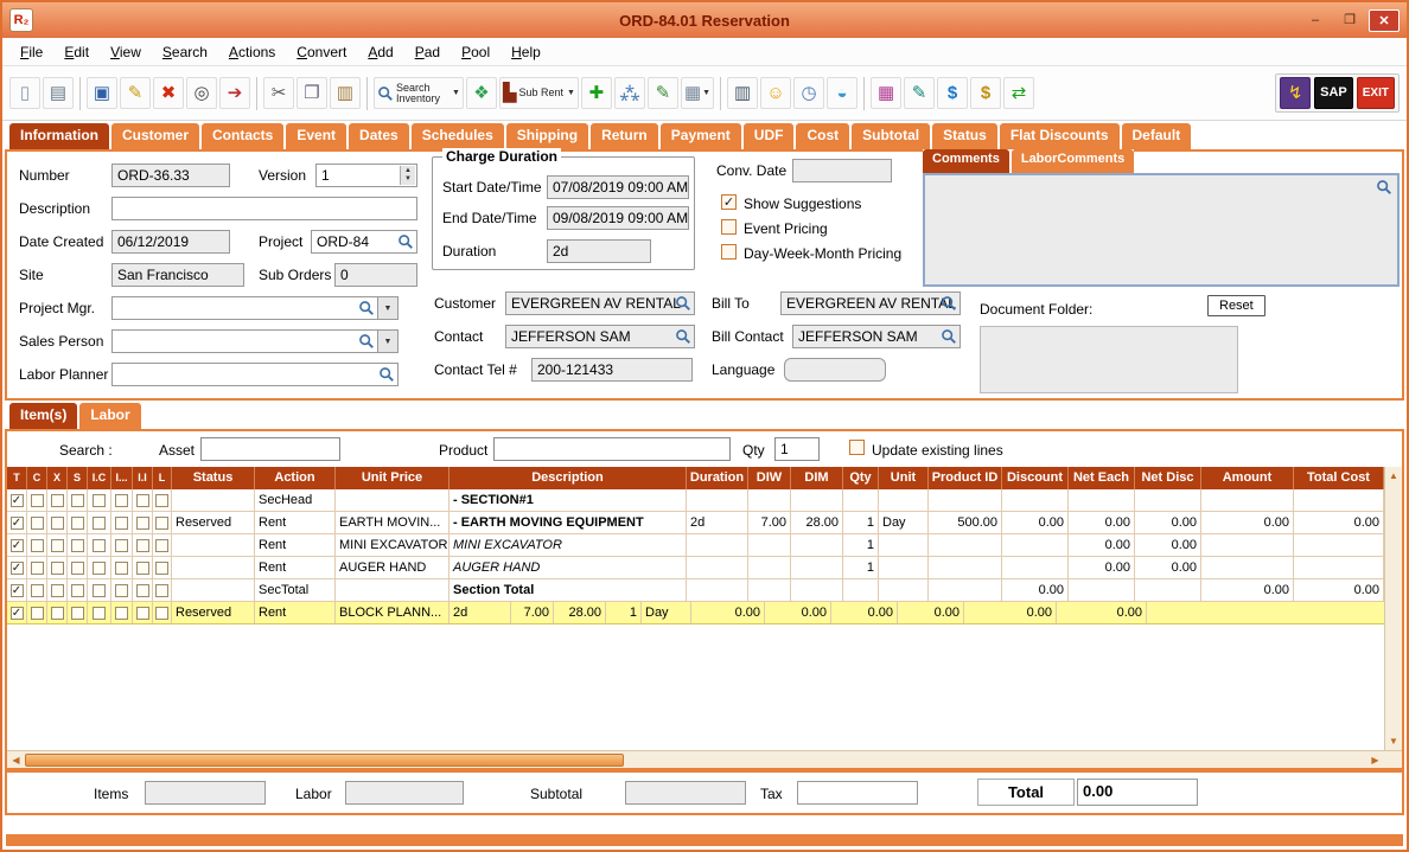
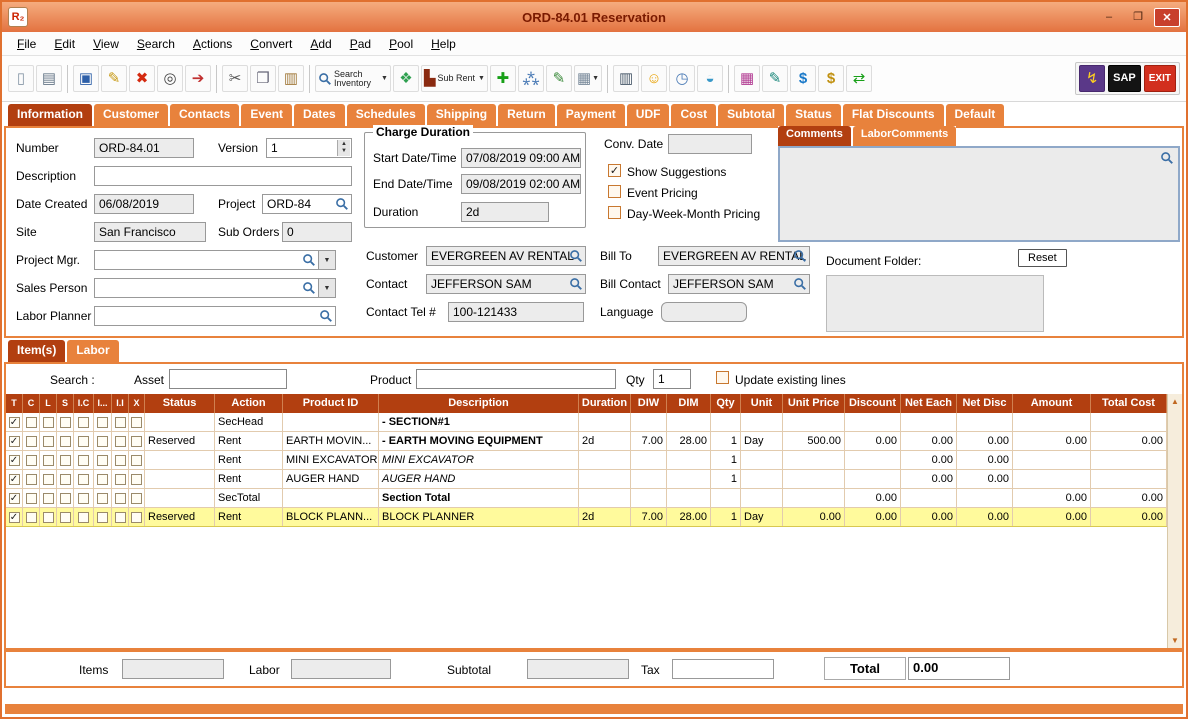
  R₂
  ORD-84.01 Reservation
  –
  ❐
  ✕
  File
  Edit
  View
  Search
  Actions
  Convert
  Add
  Pad
  Pool
  Help
  ▯
  ▤
  ▣
  ✎
  ✖
  ◎
  ➔
  ✂
  ❐
  ▥
  Search Inventory
  ❖
  ▙
  Sub Rent
  ✚
  ⁂
  ✎
  ▦
  ▥
  ☺
  ◷
  ◒
  ▦
  ✎
  $
  $
  ⇄
  ↯
  SAP
  EXIT
  Information
  Customer
  Contacts
  Event
  Dates
  Schedules
  Shipping
  Return
  Payment
  UDF
  Cost
  Subtotal
  Status
  Flat Discounts
  Default
  Number
- ORD-36.33
+ ORD-84.01
  Version
  1
  Description
  Date Created
- 06/12/2019
+ 06/08/2019
  Project
  ORD-84
  Site
  San Francisco
  Sub Orders
  0
  Project Mgr.
  Sales Person
  Labor Planner
  Charge Duration
  Start Date/Time
  07/08/2019 09:00 AM
  End Date/Time
- 09/08/2019 09:00 AM
+ 09/08/2019 02:00 AM
  Duration
  2d
  Conv. Date
  ✓
  Show Suggestions
  Event Pricing
  Day-Week-Month Pricing
  Customer
  EVERGREEN AV RENTA
  Contact
  JEFFERSON SAM
  Contact Tel #
- 200-121433
+ 100-121433
  Bill To
  EVERGREEN AV RENT
  Bill Contact
  JEFFERSON SAM
  Language
  Comments
  LaborComments
  Document Folder:
  Reset
  Item(s)
  Labor
  Search :
  Asset
  Product
  Qty
  1
  Update existing lines
  T
  C
- X
+ L
  S
  I.C
  I...
  I.I
- L
+ X
  Status
  Action
- Unit Price
+ Product ID
  Description
  Duration
  DIW
  DIM
  Qty
  Unit
- Product ID
+ Unit Price
  Discount
  Net Each
  Net Disc
  Amount
  Total Cost
  ✓
  SecHead
  - SECTION#1
  ✓
  Reserved
  Rent
  EARTH MOVIN...
  - EARTH MOVING EQUIPMENT
  2d
  7.00
  28.00
  1
  Day
  500.00
  0.00
  0.00
  0.00
  0.00
  0.00
  ✓
  Rent
  MINI EXCAVATOR
  MINI EXCAVATOR
  1
  0.00
  0.00
  ✓
  Rent
  AUGER HAND
  AUGER HAND
  1
  0.00
  0.00
  ✓
  SecTotal
  Section Total
  0.00
  0.00
  0.00
  ✓
  Reserved
  Rent
  BLOCK PLANN...
+ BLOCK PLANNER
  2d
  7.00
  28.00
  1
  Day
  0.00
  0.00
  0.00
  0.00
  0.00
  0.00
  ▲
  ▼
- ◀
- ▶
  Items
  Labor
  Subtotal
  Tax
  Total
  0.00
